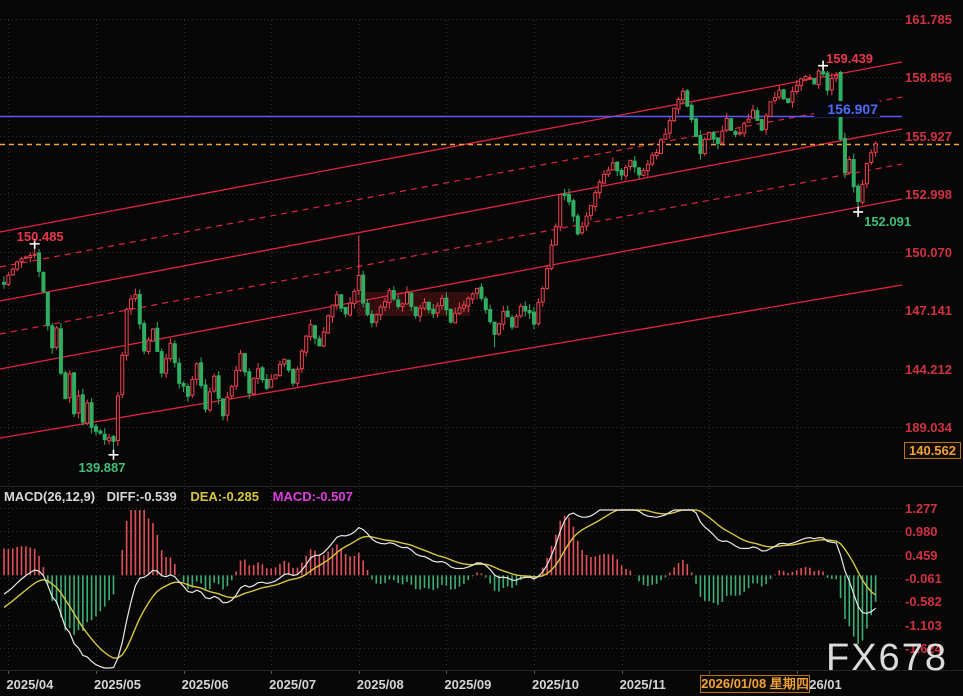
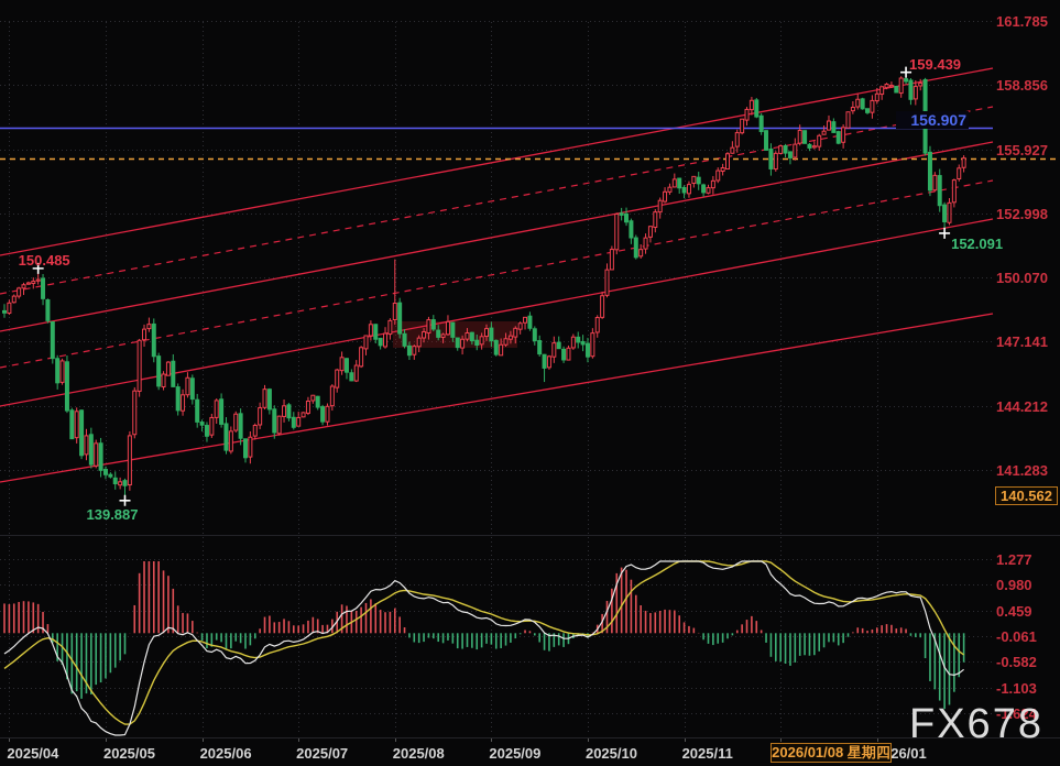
  161.785
  158.856
  155.927
  152.998
  150.070
  147.141
  144.212
- 189.034
+ 141.283
  1.277
  0.980
  0.459
  -0.061
  -0.582
  -1.103
  -1.624
  150.485
  139.887
  159.439
  152.091
  2025/04
  2025/05
  2025/06
  2025/07
  2025/08
  2025/09
  2025/10
  2025/11
  26/01
  156.907
  140.562
  2026/01/08 星期四
- MACD(26,12,9) DIFF:-0.539 DEA:-0.285 MACD:-0.507
  FX678
